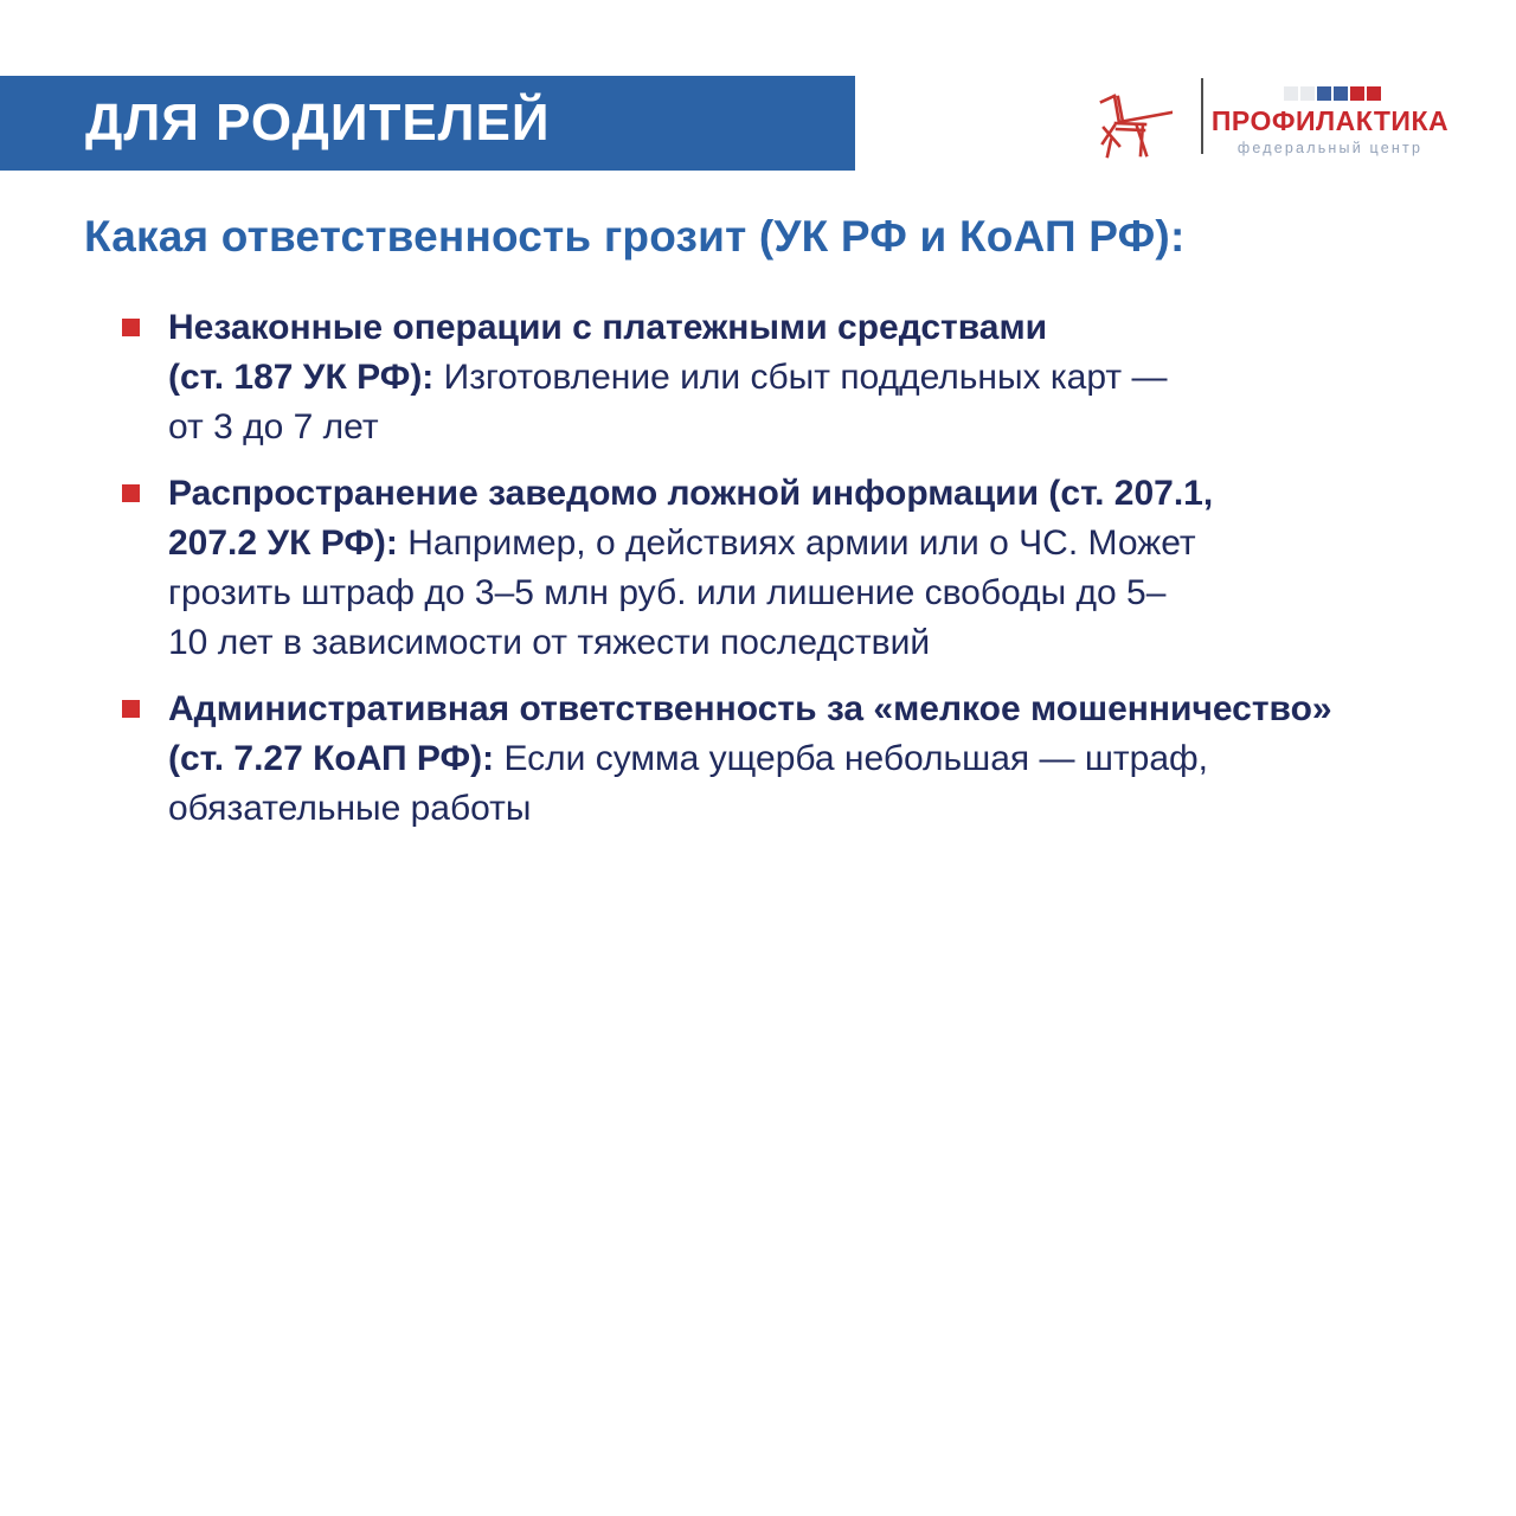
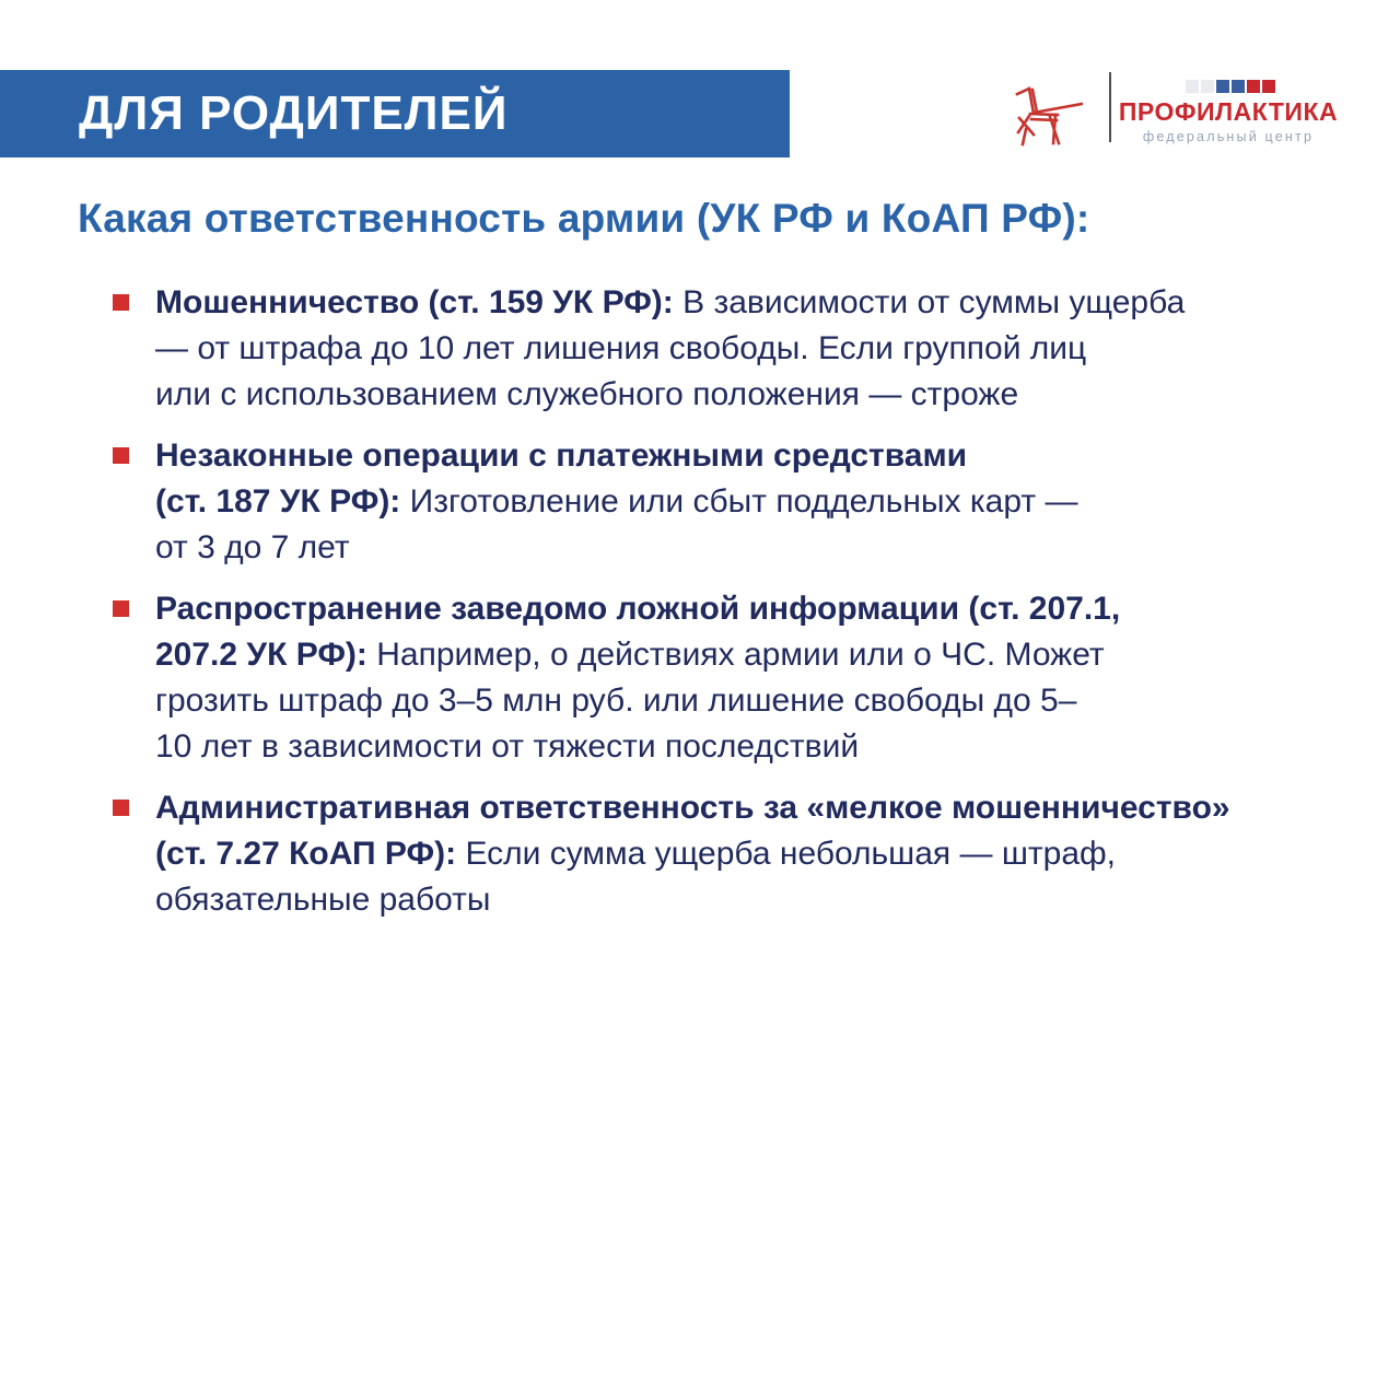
  ДЛЯ РОДИТЕЛЕЙ
  ПРОФИЛАКТИКА
  федеральный центр
- Какая ответственность грозит (УК РФ и КоАП РФ):
+ Какая ответственность армии (УК РФ и КоАП РФ):
+ Мошенничество (ст. 159 УК РФ): В зависимости от суммы ущерба
+ — от штрафа до 10 лет лишения свободы. Если группой лиц
+ или с использованием служебного положения — строже
  Незаконные операции с платежными средствами
  (ст. 187 УК РФ): Изготовление или сбыт поддельных карт —
  от 3 до 7 лет
  Распространение заведомо ложной информации (ст. 207.1,
  207.2 УК РФ): Например, о действиях армии или о ЧС. Может
  грозить штраф до 3–5 млн руб. или лишение свободы до 5–
  10 лет в зависимости от тяжести последствий
  Административная ответственность за «мелкое мошенничество»
  (ст. 7.27 КоАП РФ): Если сумма ущерба небольшая — штраф,
  обязательные работы
